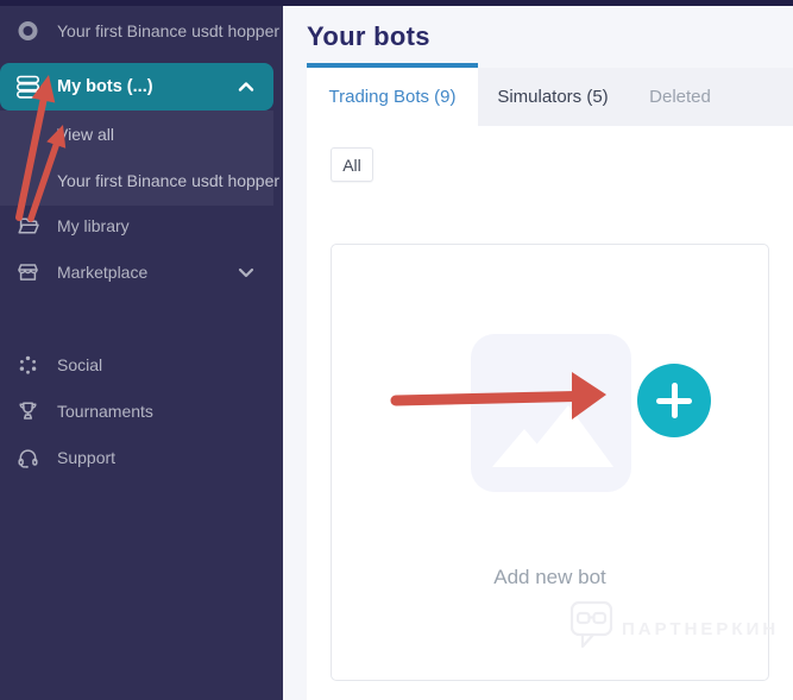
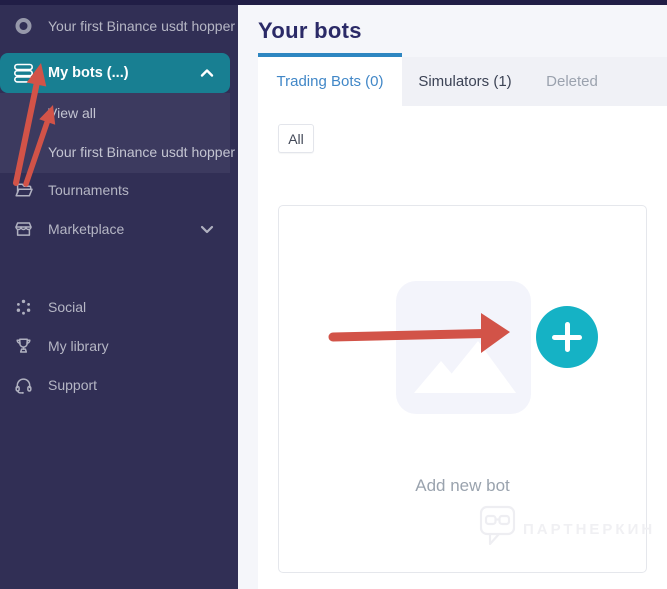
  Your first Binance usdt hopper
  My bots (...)
  iew all
  Your first Binance usdt hopper
- My library
+ Tournaments
  Marketplace
  Social
- Tournaments
+ My library
  Support
  Your bots
- Trading Bots (9)
+ Trading Bots (0)
- Simulators (5)
+ Simulators (1)
  Deleted
  All
  Add new bot
  ПАРТНЕРКИН
